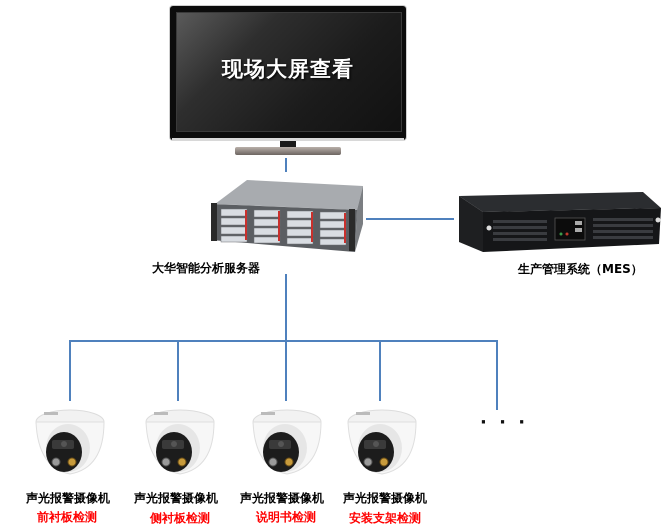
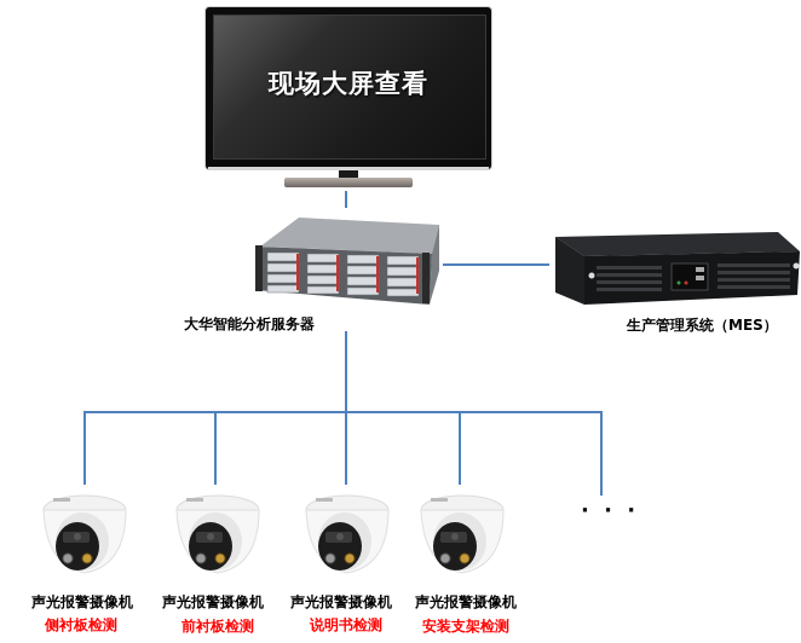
  现场大屏查看
  大华智能分析服务器
  生产管理系统（MES）
  声光报警摄像机
- 前衬板检测
+ 侧衬板检测
  声光报警摄像机
- 侧衬板检测
+ 前衬板检测
  声光报警摄像机
  说明书检测
  声光报警摄像机
  安装支架检测
  · · ·
